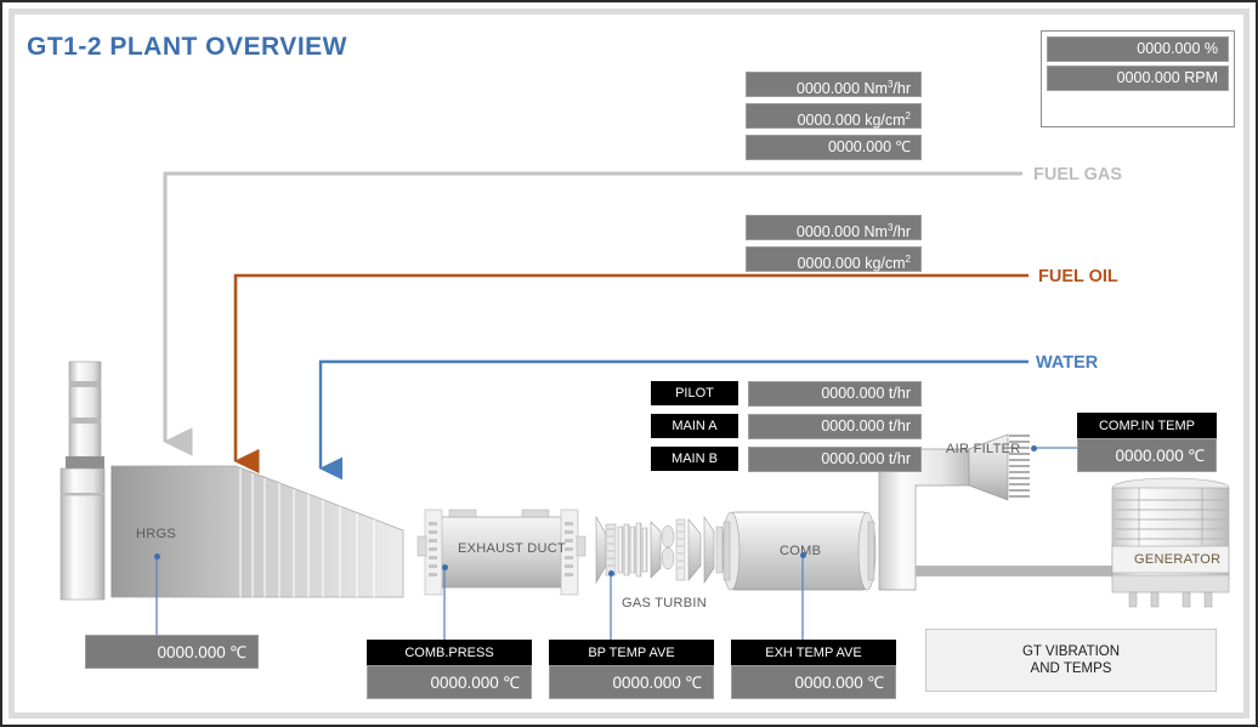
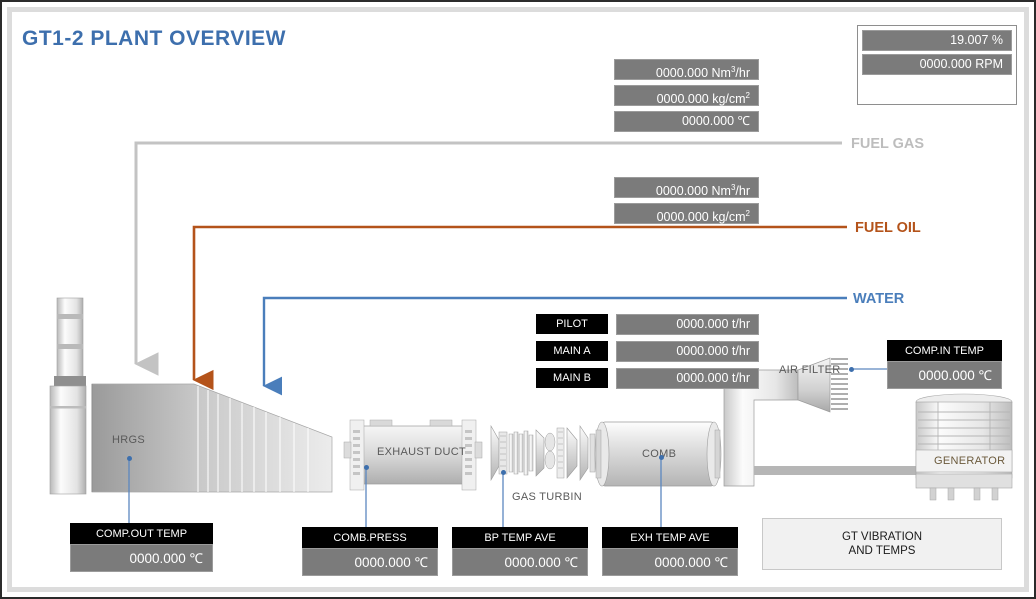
  GT1-2 PLANT OVERVIEW
- 0000.000 %
+ 19.007 %
  0000.000 RPM
  0000.000 Nm3/hr
  0000.000 kg/cm2
  0000.000 ℃
  FUEL GAS
  0000.000 Nm3/hr
  0000.000 kg/cm2
  FUEL OIL
  WATER
  PILOT
  0000.000 t/hr
  MAIN A
  0000.000 t/hr
  MAIN B
  0000.000 t/hr
  COMP.IN TEMP
  0000.000 ℃
+ COMP.OUT TEMP
  0000.000 ℃
  COMB.PRESS
  0000.000 ℃
  BP TEMP AVE
  0000.000 ℃
  EXH TEMP AVE
  0000.000 ℃
  HRGS
  EXHAUST DUCT
  GAS TURBIN
  COMB
  AIR FILTER
  GENERATOR
  GT VIBRATION
  AND TEMPS
